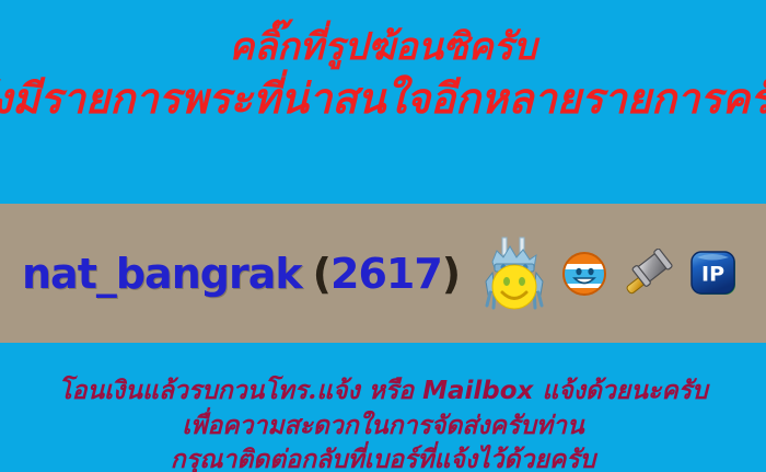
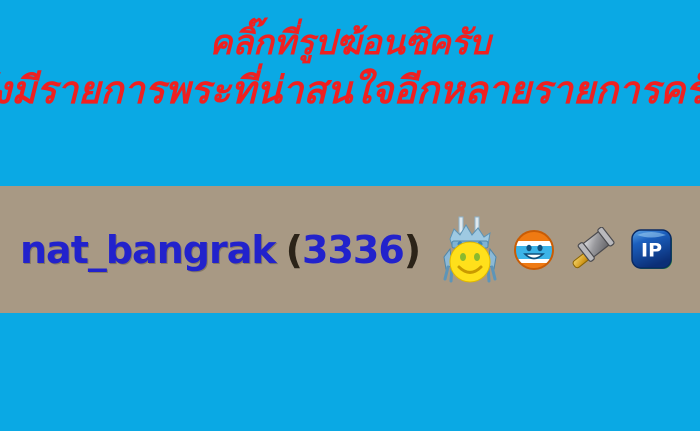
  คลิ๊กที่รูปฆ้อนซิครับ
  งมีรายการพระที่น่าสนใจอีกหลายรายการครั
  nat_bangrak
- (2617)
+ (3336)
  IP
- โอนเงินแล้วรบกวนโทร.แจ้ง หรือ Mailbox แจ้งด้วยนะครับ
- เพื่อความสะดวกในการจัดส่งครับท่าน
- กรุณาติดต่อกลับที่เบอร์ที่แจ้งไว้ด้วยครับ
